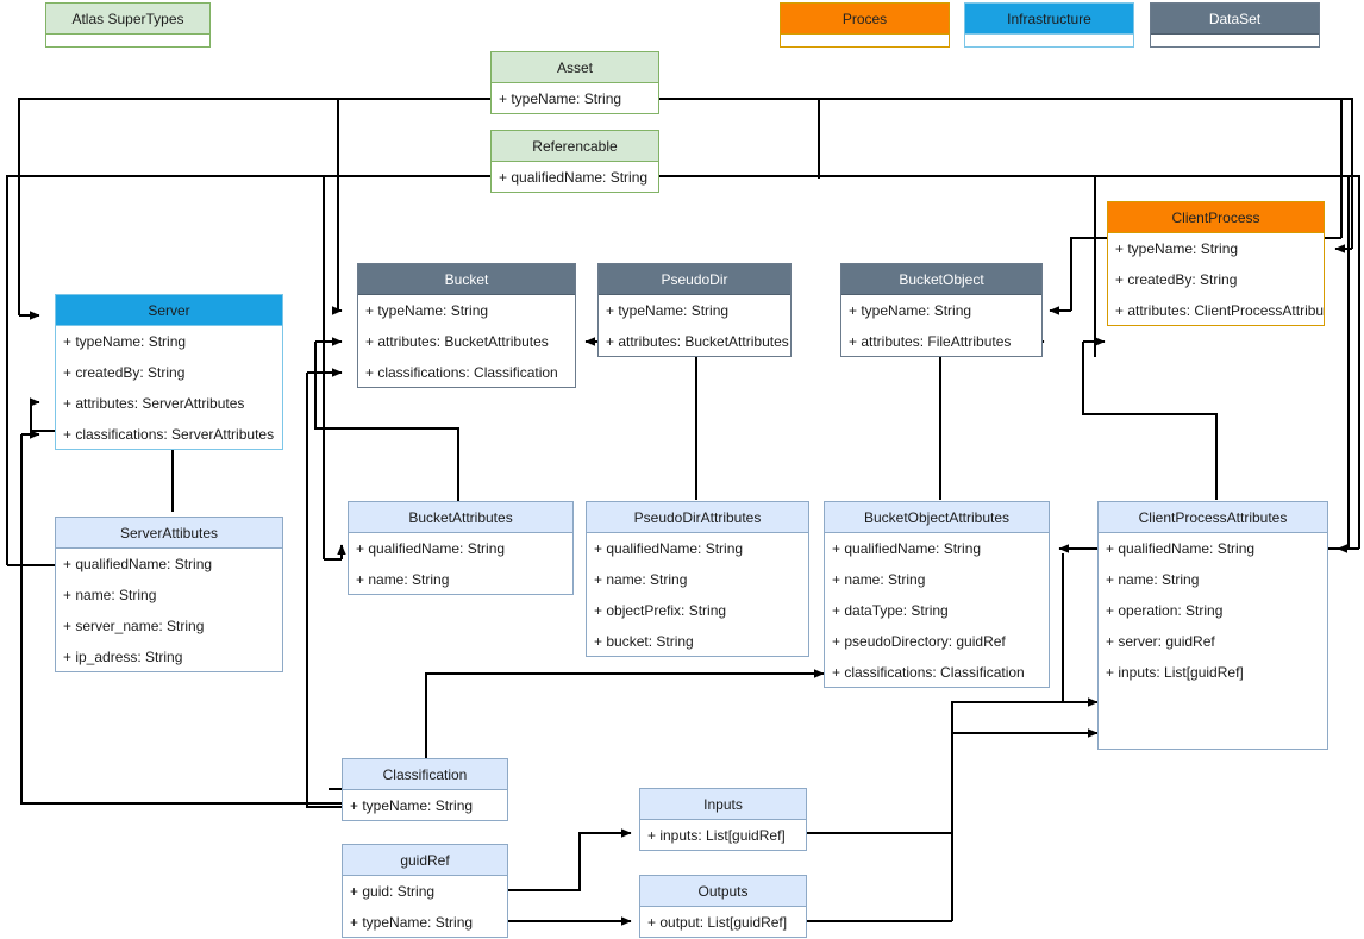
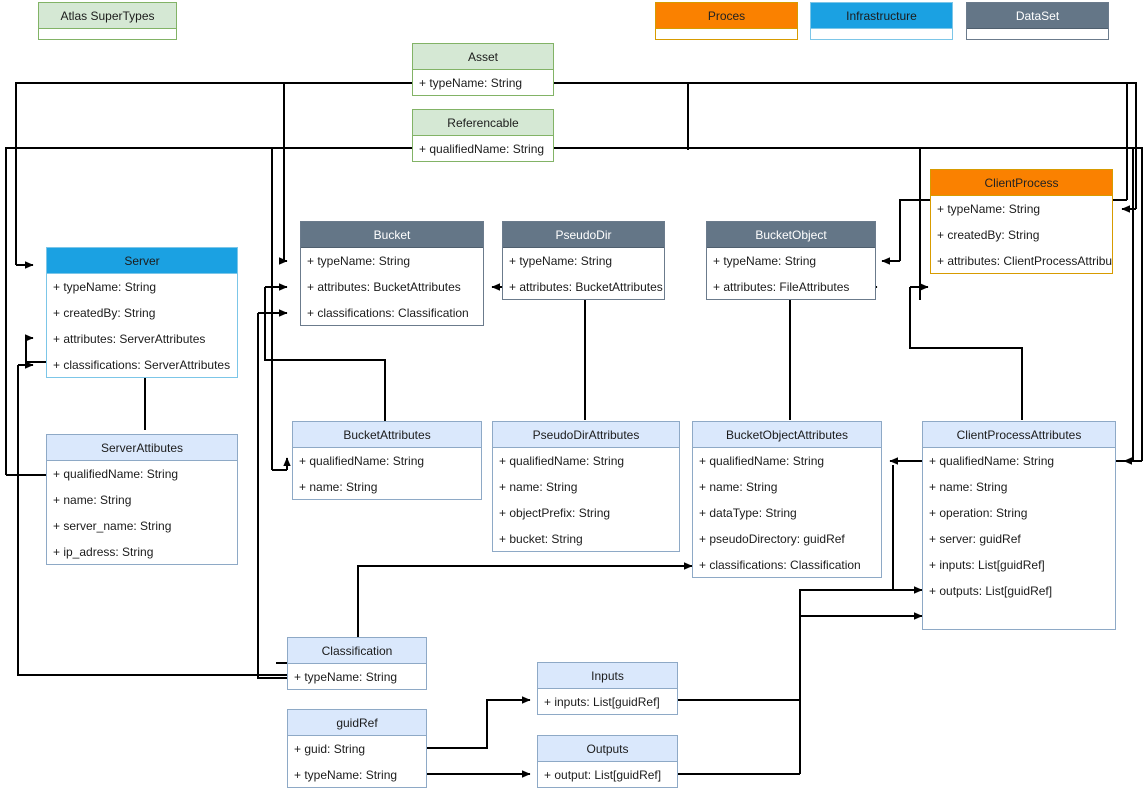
  Atlas SuperTypes
  Proces
  Infrastructure
  DataSet
  Asset
  + typeName: String
  Referencable
  + qualifiedName: String
  Server
  + typeName: String
  + createdBy: String
  + attributes: ServerAttributes
  + classifications: ServerAttributes
  ServerAttibutes
  + qualifiedName: String
  + name: String
  + server_name: String
  + ip_adress: String
  Bucket
  + typeName: String
  + attributes: BucketAttributes
  + classifications: Classification
  PseudoDir
  + typeName: String
  + attributes: BucketAttributes
  BucketObject
  + typeName: String
  + attributes: FileAttributes
  ClientProcess
  + typeName: String
  + createdBy: String
  + attributes: ClientProcessAttribu
  BucketAttributes
  + qualifiedName: String
  + name: String
  PseudoDirAttributes
  + qualifiedName: String
  + name: String
  + objectPrefix: String
  + bucket: String
  BucketObjectAttributes
  + qualifiedName: String
  + name: String
  + dataType: String
  + pseudoDirectory: guidRef
  + classifications: Classification
  ClientProcessAttributes
  + qualifiedName: String
  + name: String
  + operation: String
  + server: guidRef
  + inputs: List[guidRef]
+ + outputs: List[guidRef]
  Classification
  + typeName: String
  guidRef
  + guid: String
  + typeName: String
  Inputs
  + inputs: List[guidRef]
  Outputs
  + output: List[guidRef]
